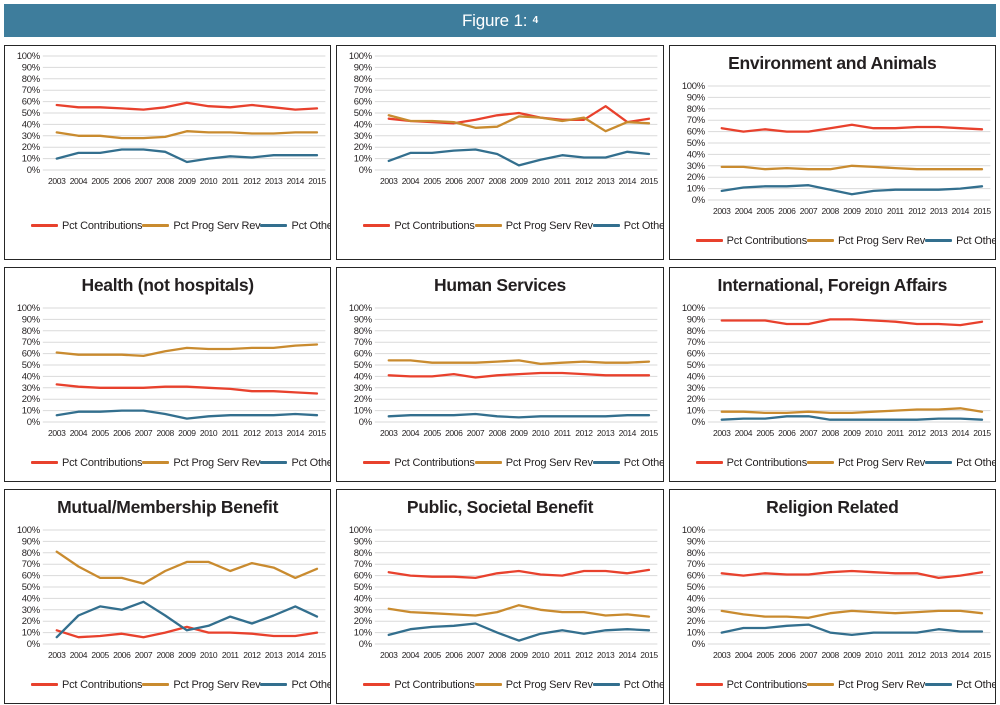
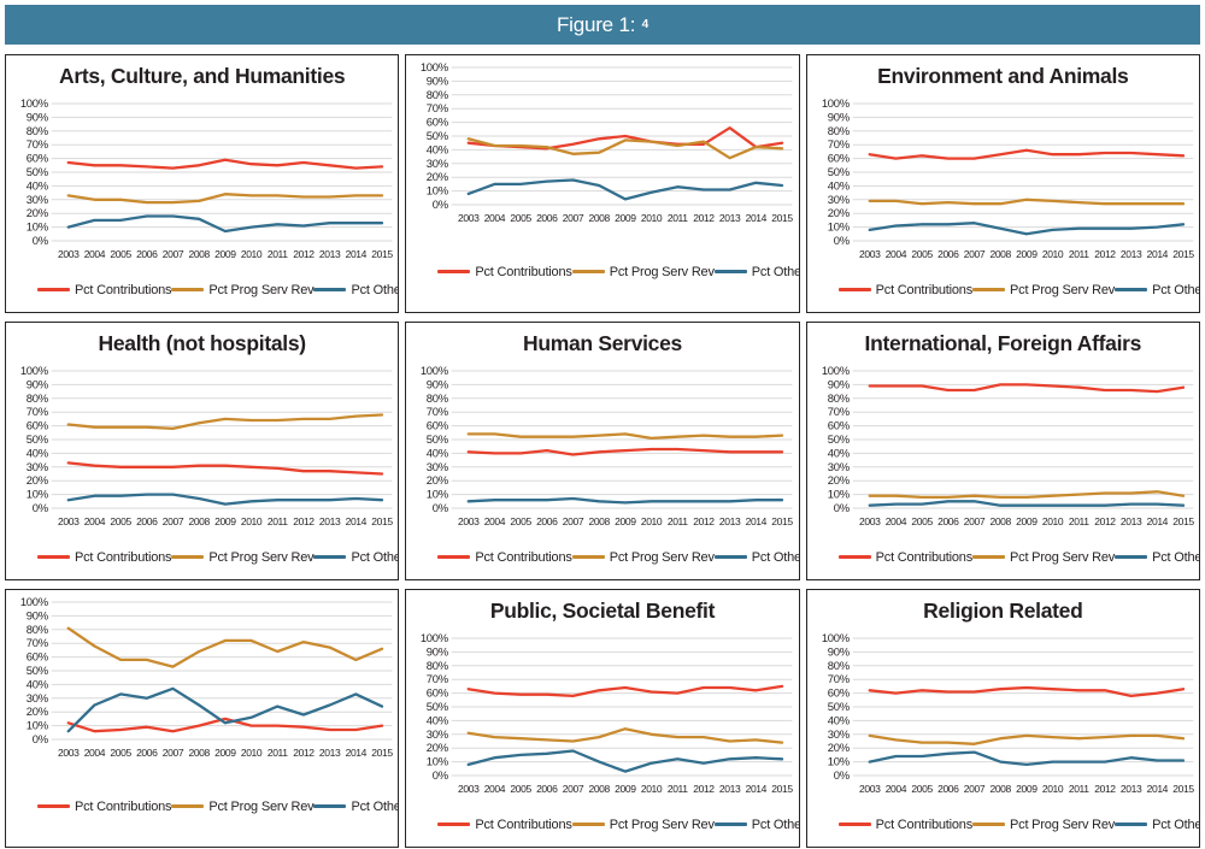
  Figure 1:
  4
+ Arts, Culture, and Humanities
  0%
  10%
  20%
  30%
  40%
  50%
  60%
  70%
  80%
  90%
  100%
  2003
  2004
  2005
  2006
  2007
  2008
  2009
  2010
  2011
  2012
  2013
  2014
  2015
  Pct Contributions
  Pct Prog Serv Rev
  0%
  10%
  20%
  30%
  40%
  50%
  60%
  70%
  80%
  90%
  100%
  2003
  2004
  2005
  2006
  2007
  2008
  2009
  2010
  2011
  2012
  2013
  2014
  2015
  Pct Contributions
  Pct Prog Serv Rev
  Environment and Animals
  0%
  10%
  20%
  30%
  40%
  50%
  60%
  70%
  80%
  90%
  100%
  2003
  2004
  2005
  2006
  2007
  2008
  2009
  2010
  2011
  2012
  2013
  2014
  2015
  Pct Contributions
  Pct Prog Serv Rev
  Health (not hospitals)
  0%
  10%
  20%
  30%
  40%
  50%
  60%
  70%
  80%
  90%
  100%
  2003
  2004
  2005
  2006
  2007
  2008
  2009
  2010
  2011
  2012
  2013
  2014
  2015
  Pct Contributions
  Pct Prog Serv Rev
  Human Services
  0%
  10%
  20%
  30%
  40%
  50%
  60%
  70%
  80%
  90%
  100%
  2003
  2004
  2005
  2006
  2007
  2008
  2009
  2010
  2011
  2012
  2013
  2014
  2015
  Pct Contributions
  Pct Prog Serv Rev
  International, Foreign Affairs
  0%
  10%
  20%
  30%
  40%
  50%
  60%
  70%
  80%
  90%
  100%
  2003
  2004
  2005
  2006
  2007
  2008
  2009
  2010
  2011
  2012
  2013
  2014
  2015
  Pct Contributions
  Pct Prog Serv Rev
- Mutual/Membership Benefit
  0%
  10%
  20%
  30%
  40%
  50%
  60%
  70%
  80%
  90%
  100%
  2003
  2004
  2005
  2006
  2007
  2008
  2009
  2010
  2011
  2012
  2013
  2014
  2015
  Pct Contributions
  Pct Prog Serv Rev
  Public, Societal Benefit
  0%
  10%
  20%
  30%
  40%
  50%
  60%
  70%
  80%
  90%
  100%
  2003
  2004
  2005
  2006
  2007
  2008
  2009
  2010
  2011
  2012
  2013
  2014
  2015
  Pct Contributions
  Pct Prog Serv Rev
  Religion Related
  0%
  10%
  20%
  30%
  40%
  50%
  60%
  70%
  80%
  90%
  100%
  2003
  2004
  2005
  2006
  2007
  2008
  2009
  2010
  2011
  2012
  2013
  2014
  2015
  Pct Contributions
  Pct Prog Serv Rev
